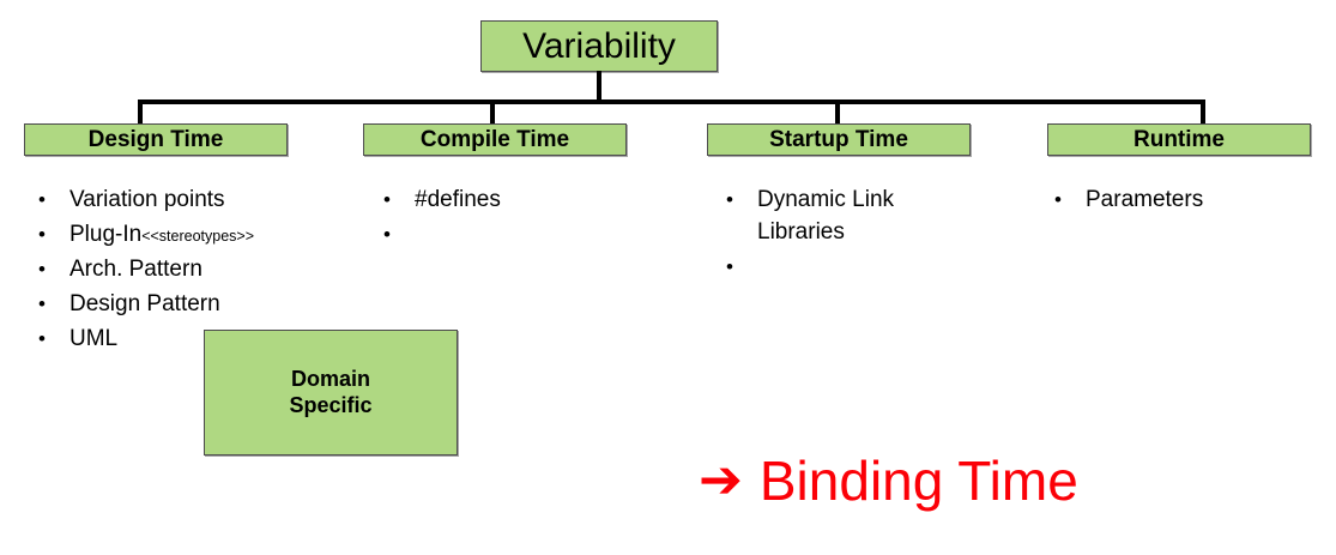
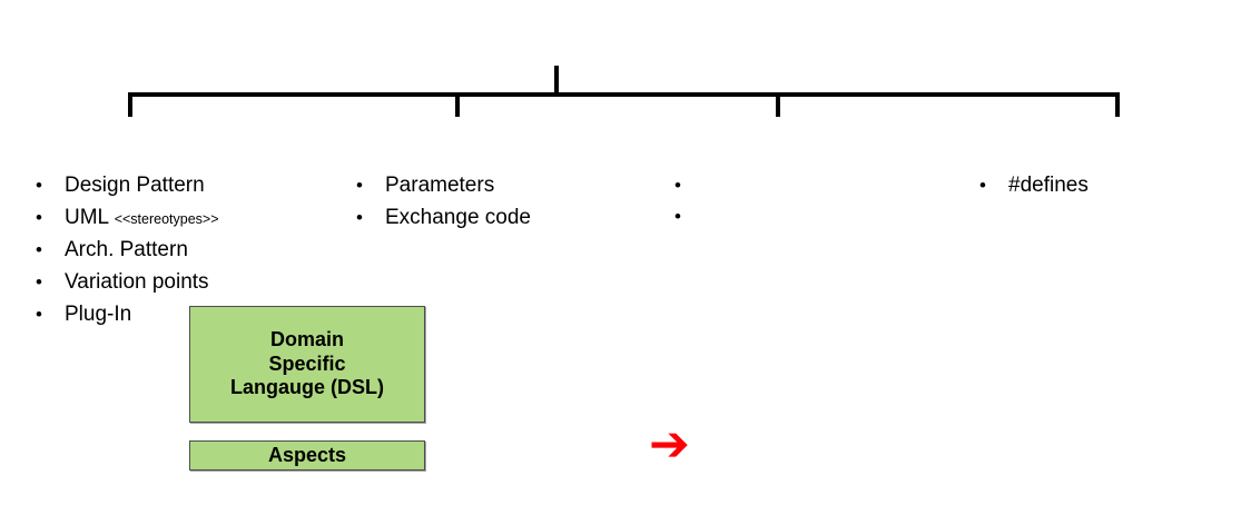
- Variability
- Design Time
- Compile Time
- Startup Time
- Runtime
  •
- Variation points
+ Design Pattern
  •
- Plug-In<<stereotypes>>
+ UML <<stereotypes>>
  •
  Arch. Pattern
  •
- Design Pattern
+ Variation points
  •
- UML
+ Plug-In
  •
- #defines
+ Parameters
  •
+ Exchange code
  •
- Dynamic Link
- Libraries
  •
  •
- Parameters
+ #defines
  Domain
  Specific
+ Langauge (DSL)
+ Aspects
  ➔
- Binding Time
